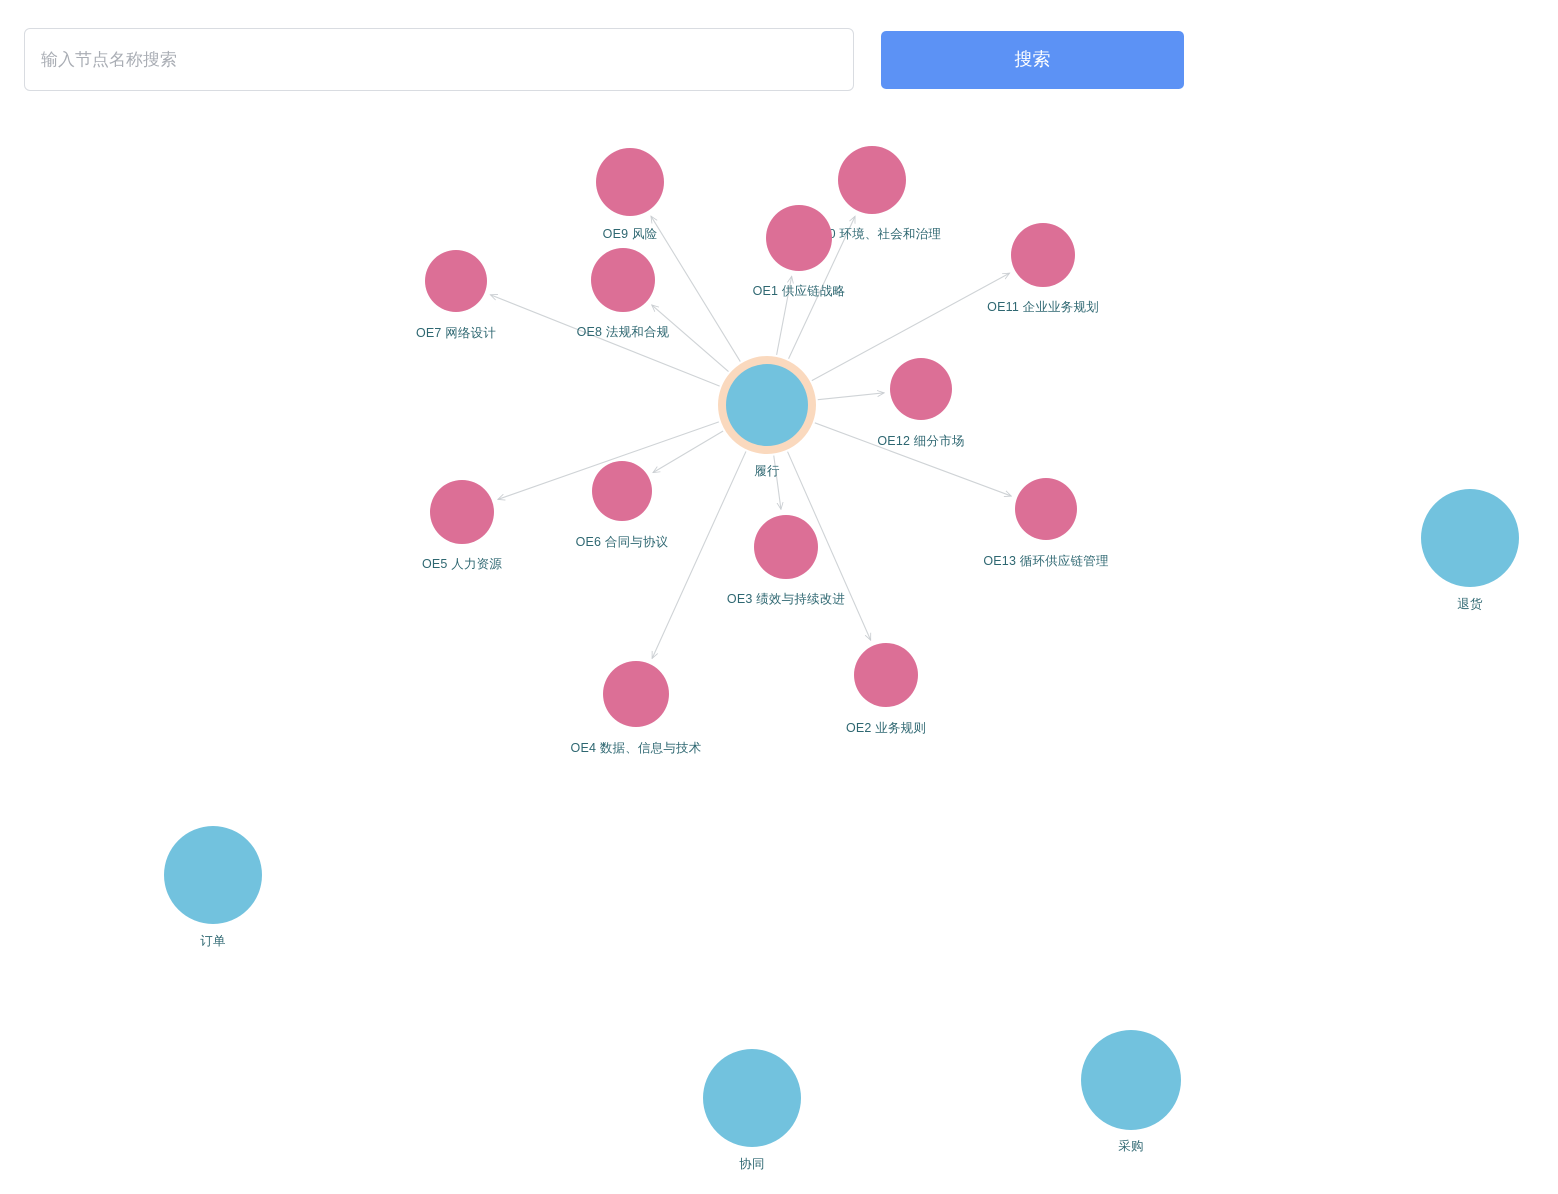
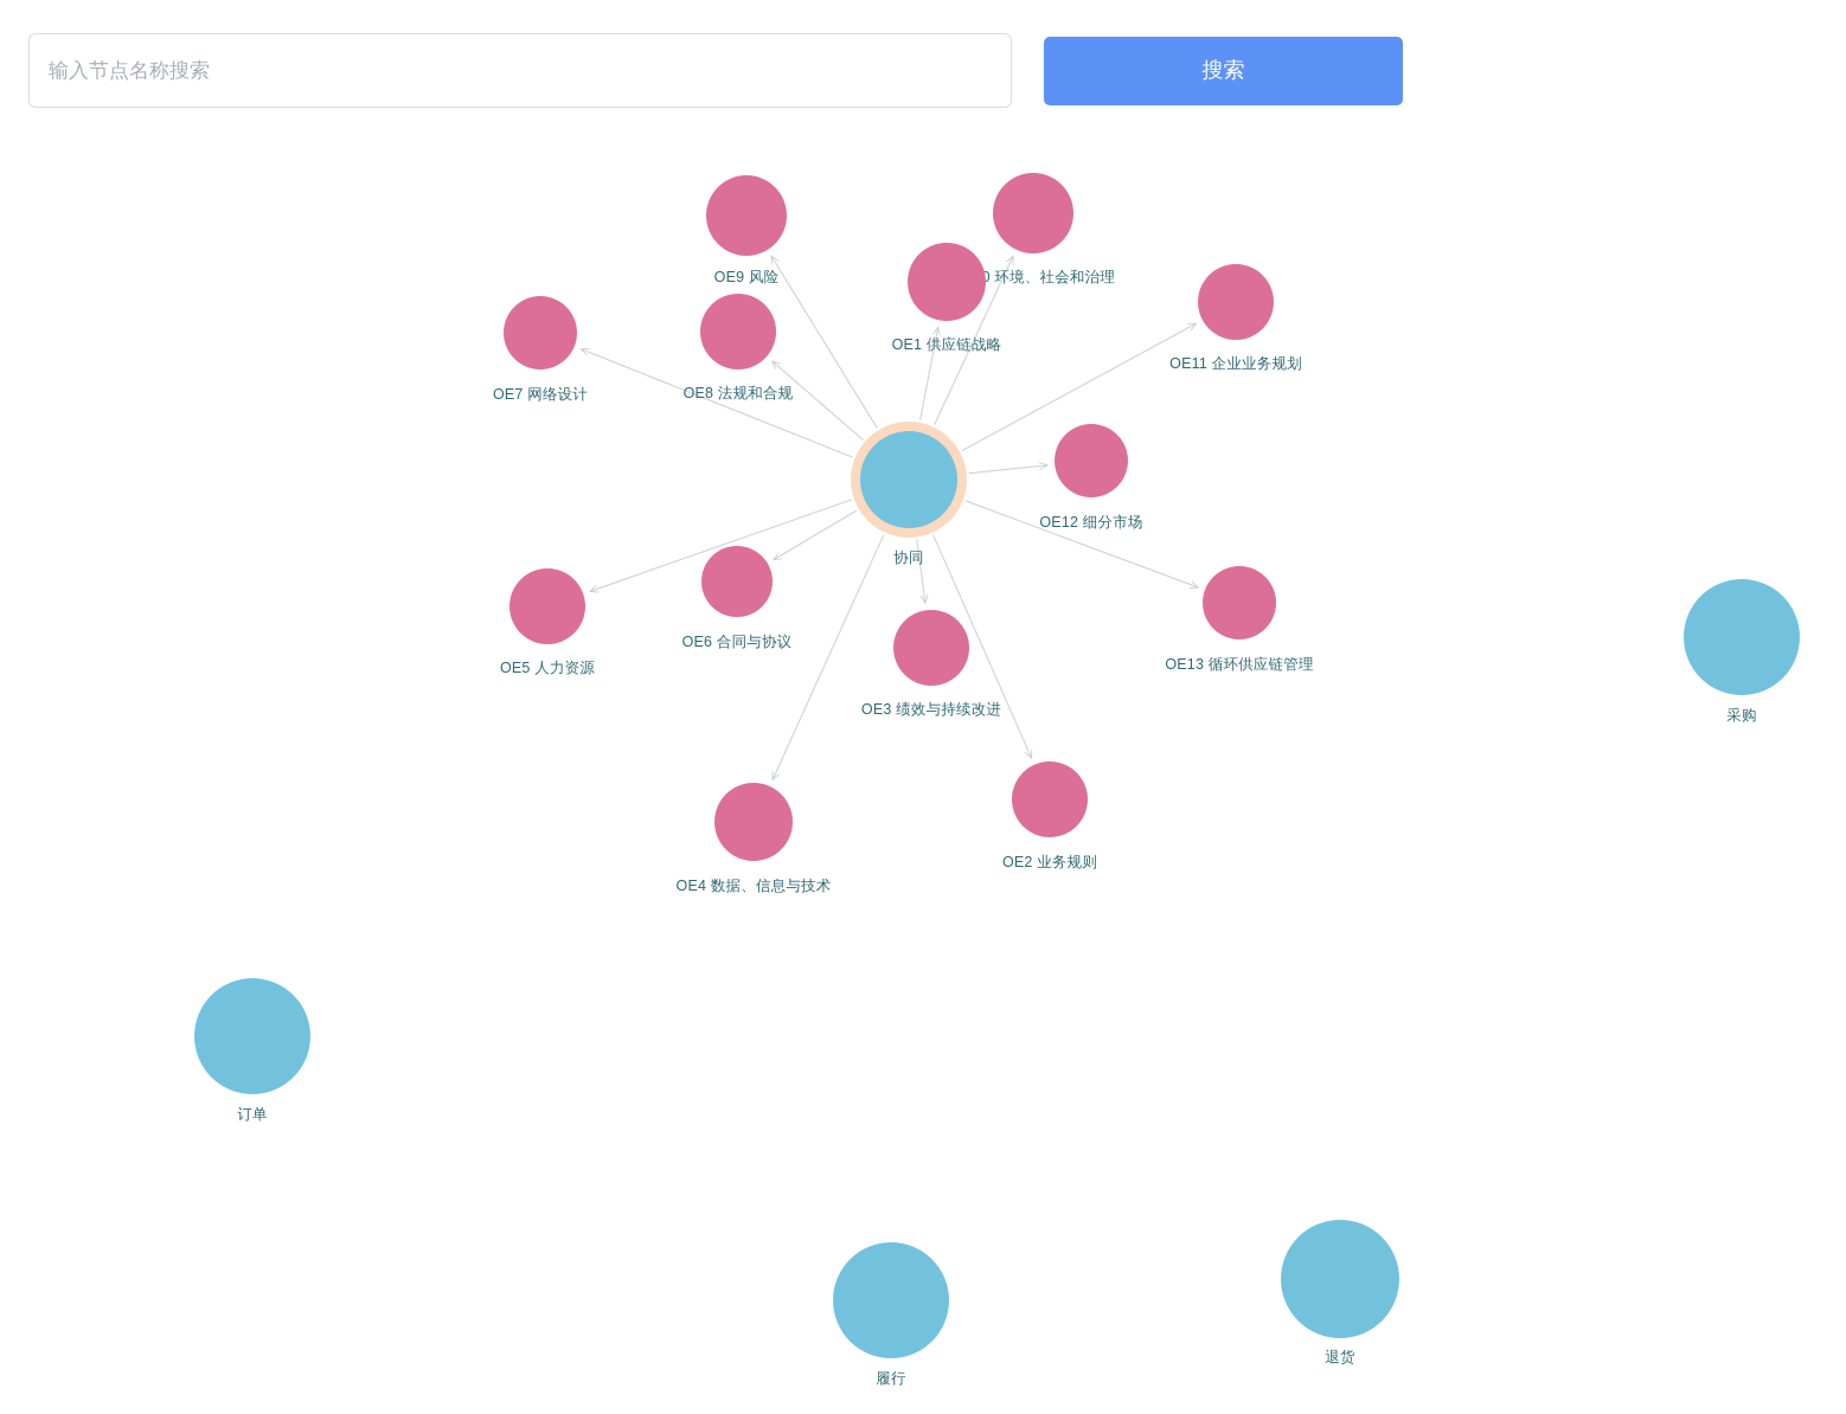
  输入节点名称搜索
  搜索
- 履行
+ 协同
  OE9 风险
  0 环境、社会和治理
  OE1 供应链战略
  OE11 企业业务规划
  OE8 法规和合规
  OE7 网络设计
  OE12 细分市场
  OE13 循环供应链管理
  OE6 合同与协议
  OE5 人力资源
  OE3 绩效与持续改进
  OE2 业务规则
  OE4 数据、信息与技术
- 退货
+ 采购
  订单
- 协同
+ 履行
- 采购
+ 退货
